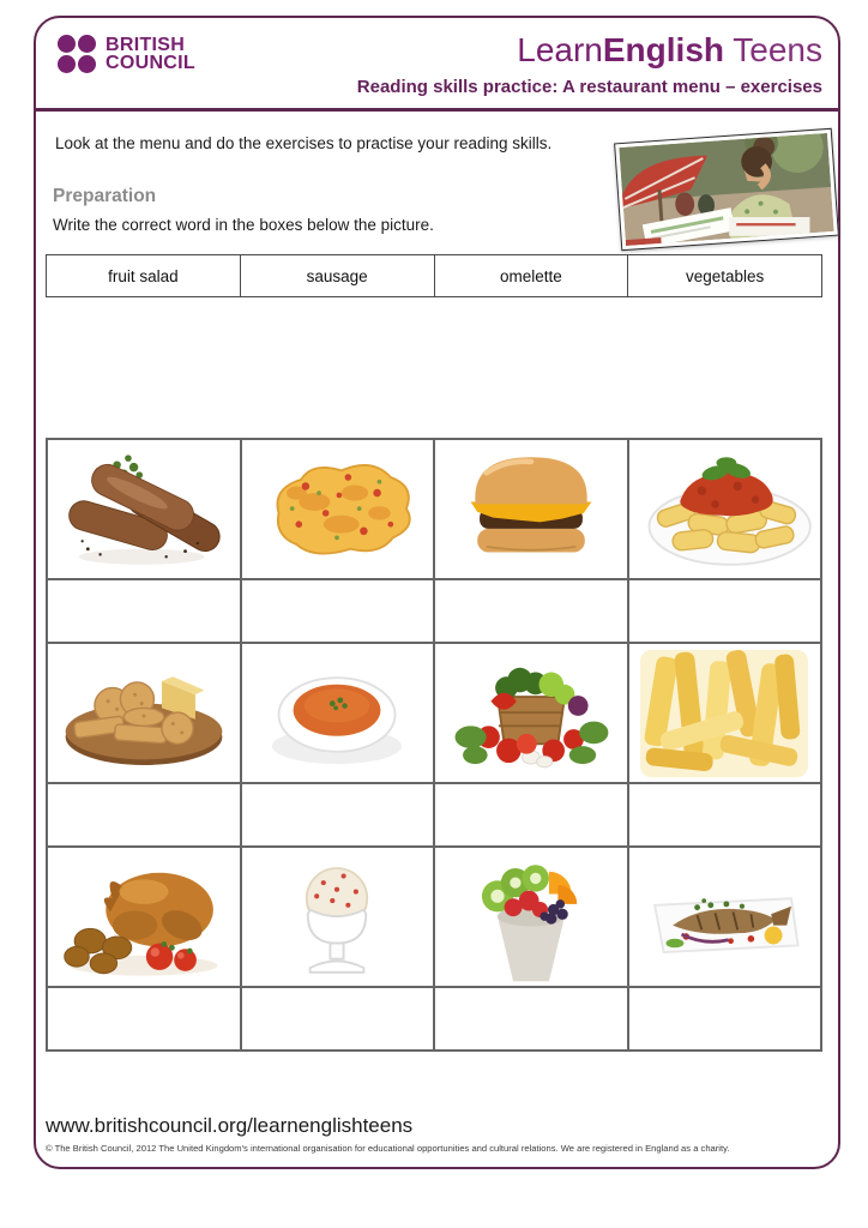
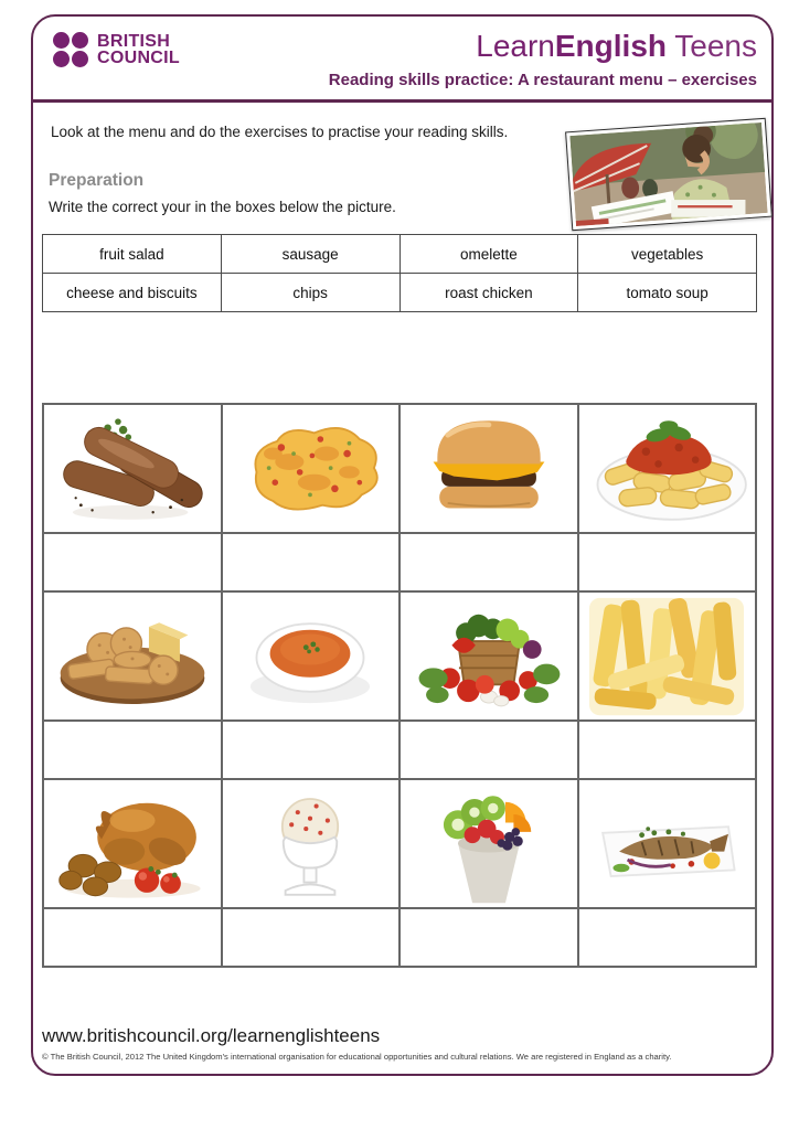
  BRITISH
  COUNCIL
  LearnEnglish Teens
  Reading skills practice: A restaurant menu – exercises
  Look at the menu and do the exercises to practise your reading skills.
  Preparation
- Write the correct word in the boxes below the picture.
+ Write the correct your in the boxes below the picture.
  fruit salad	sausage	omelette	vegetables
+ cheese and biscuits	chips	roast chicken	tomato soup
  www.britishcouncil.org/learnenglishteens
  © The British Council, 2012 The United Kingdom's international organisation for educational opportunities and cultural relations. We are registered in England as a charity.
